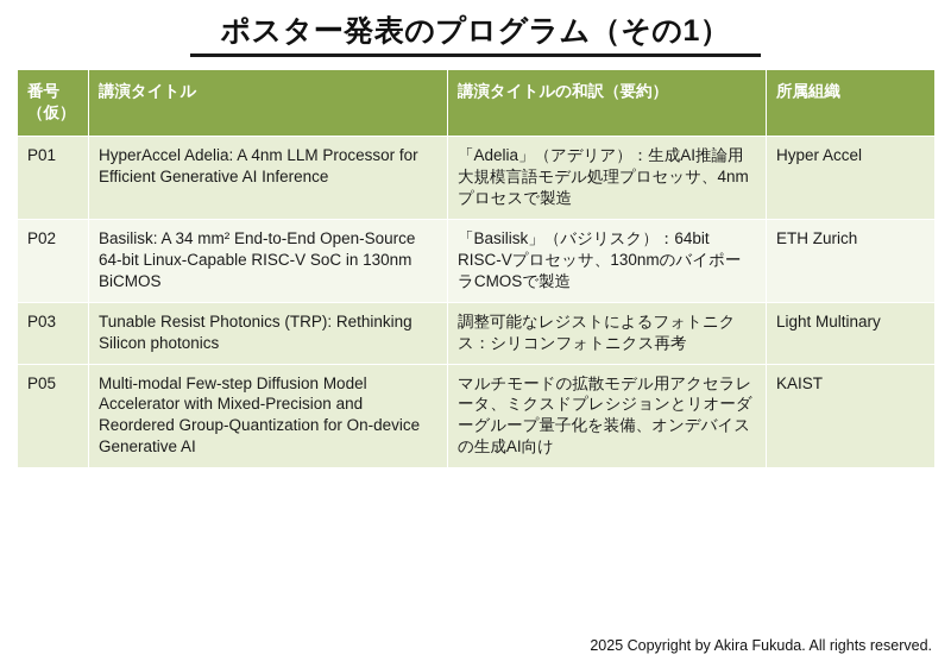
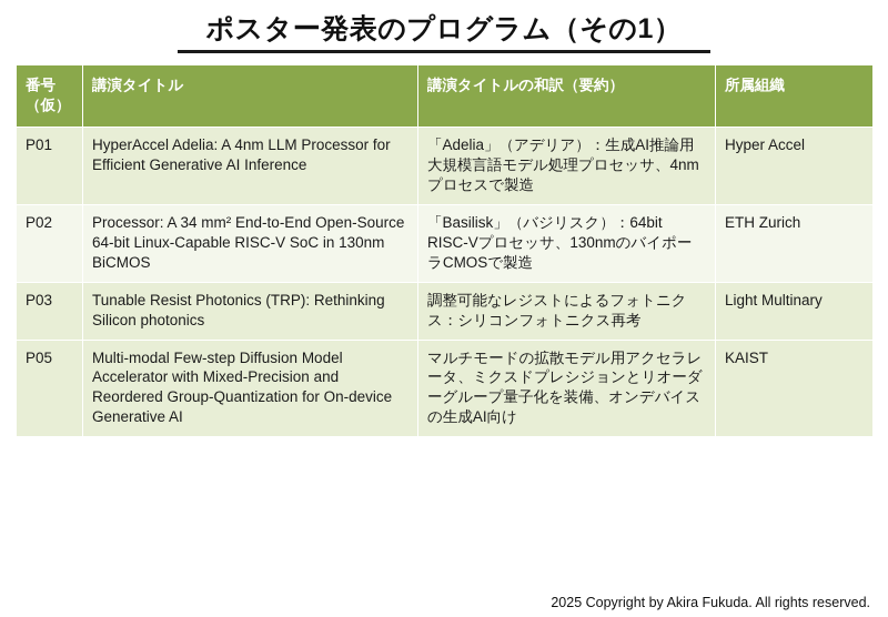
  ポスター発表のプログラム（その1）
  番号（仮）	講演タイトル	講演タイトルの和訳（要約）	所属組織
  P01	HyperAccel Adelia: A 4nm LLM Processor for Efficient Generative AI Inference	「Adelia」（アデリア）：生成AI推論用大規模言語モデル処理プロセッサ、4nmプロセスで製造	Hyper Accel
- P02	Basilisk: A 34 mm² End-to-End Open-Source 64-bit Linux-Capable RISC-V SoC in 130nm BiCMOS	「Basilisk」（バジリスク）：64bit RISC-Vプロセッサ、130nmのバイポーラCMOSで製造	ETH Zurich
+ P02	Processor: A 34 mm² End-to-End Open-Source 64-bit Linux-Capable RISC-V SoC in 130nm BiCMOS	「Basilisk」（バジリスク）：64bit RISC-Vプロセッサ、130nmのバイポーラCMOSで製造	ETH Zurich
  P03	Tunable Resist Photonics (TRP): Rethinking Silicon photonics	調整可能なレジストによるフォトニクス：シリコンフォトニクス再考	Light Multinary
  P05	Multi-modal Few-step Diffusion Model Accelerator with Mixed-Precision and Reordered Group-Quantization for On-device Generative AI	マルチモードの拡散モデル用アクセラレータ、ミクスドプレシジョンとリオーダーグループ量子化を装備、オンデバイスの生成AI向け	KAIST
  2025 Copyright by Akira Fukuda. All rights reserved.
